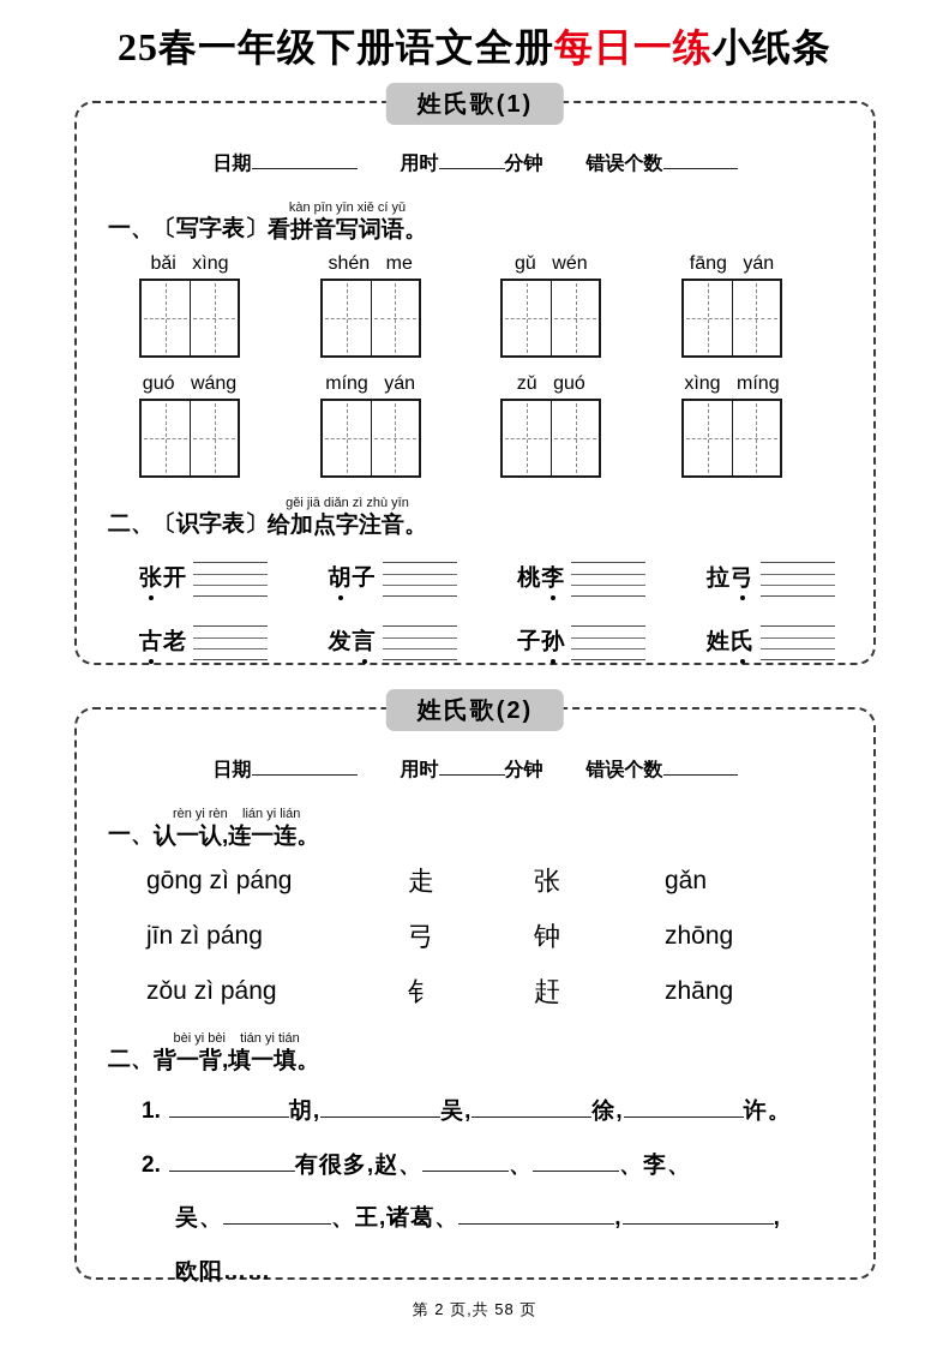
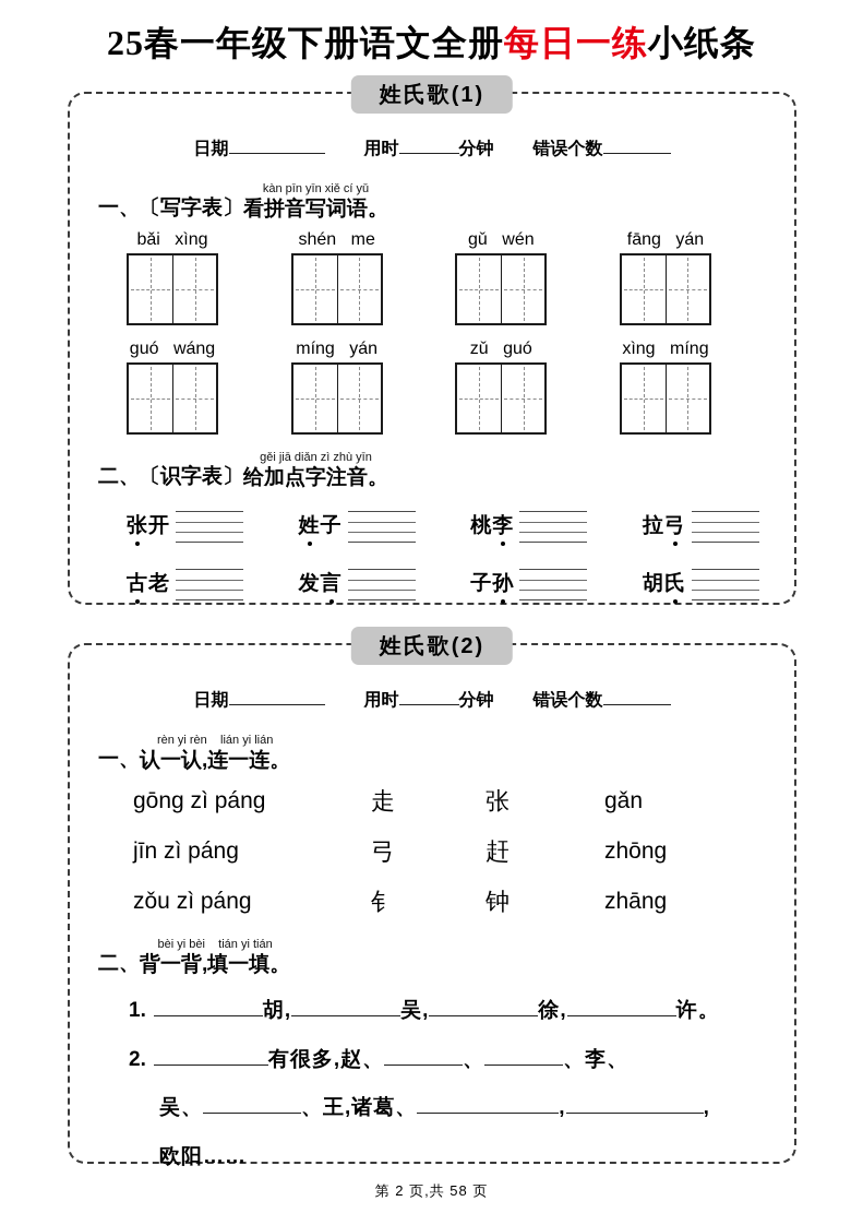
  25春一年级下册语文全册每日一练小纸条
  姓氏歌(1)
  日期
  用时 分钟
  错误个数
  一、
  〔写字表〕
  kàn pīn yīn xiě cí yǔ
  看拼音写词语。
  bǎi xìng
  shén me
  gǔ wén
  fāng yán
  guó wáng
  míng yán
  zǔ guó
  xìng míng
  二、
  〔识字表〕
  gěi jiā diǎn zì zhù yīn
  给加点字注音。
  张开
- 胡子
+ 姓子
  桃李
  拉弓
  古老
  发言
  子孙
- 姓氏
+ 胡氏
  姓氏歌(2)
  日期
  用时 分钟
  错误个数
  一、
  rèn yi rèn lián yi lián
  认一认,连一连。
  gōng zì páng
  走
  张
  gǎn
  jīn zì páng
  弓
- 钟
+ 赶
  zhōng
  zǒu zì páng
  钅
- 赶
+ 钟
  zhāng
  二、
  bèi yi bèi tián yi tián
  背一背,填一填。
  1. 胡, 吴, 徐, 许。
  2. 有很多,赵、 、 、李、
  吴、 、王,诸葛、 , ,
  欧阳……
  第 2 页,共 58 页
